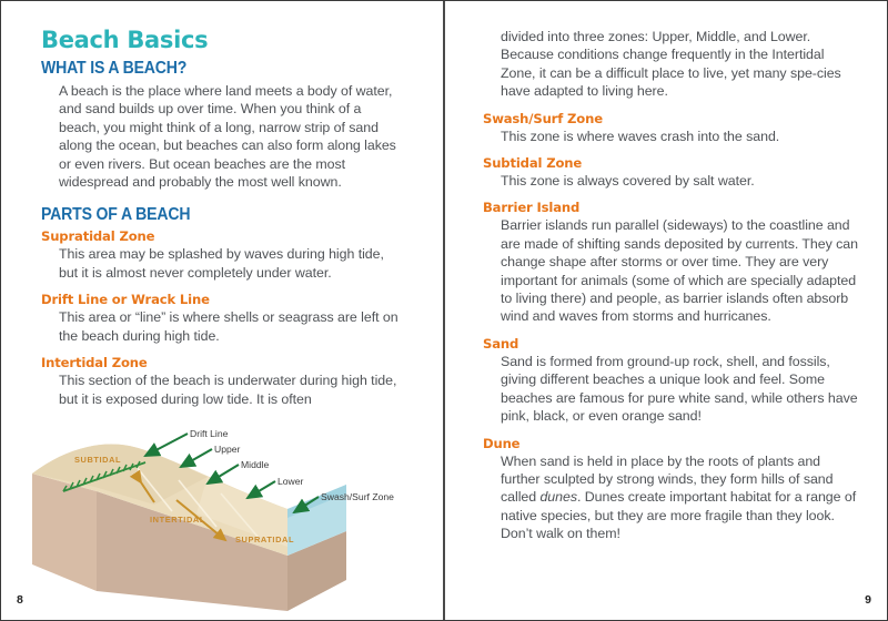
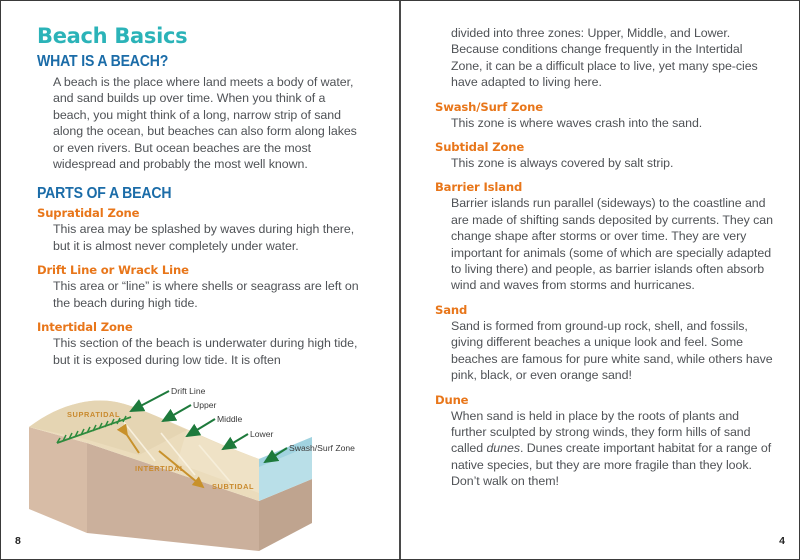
  Beach Basics
  WHAT IS A BEACH?
  A beach is the place where land meets a body of water, and sand builds up over time. When you think of a beach, you might think of a long, narrow strip of sand along the ocean, but beaches can also form along lakes or even rivers. But ocean beaches are the most widespread and probably the most well known.
  PARTS OF A BEACH
  Supratidal Zone
- This area may be splashed by waves during high tide, but it is almost never completely under water.
+ This area may be splashed by waves during high there, but it is almost never completely under water.
  Drift Line or Wrack Line
  This area or “line” is where shells or seagrass are left on the beach during high tide.
  Intertidal Zone
  This section of the beach is underwater during high tide, but it is exposed during low tide. It is often
- SUBTIDAL
+ SUPRATIDAL
  INTERTIDAL
- SUPRATIDAL
+ SUBTIDAL
  Drift Line
  Upper
  Middle
  Lower
  Swash/Surf Zone
  8
  divided into three zones: Upper, Middle, and Lower. Because conditions change frequently in the Intertidal Zone, it can be a difficult place to live, yet many spe-cies have adapted to living here.
  Swash/Surf Zone
  This zone is where waves crash into the sand.
  Subtidal Zone
- This zone is always covered by salt water.
+ This zone is always covered by salt strip.
  Barrier Island
  Barrier islands run parallel (sideways) to the coastline and are made of shifting sands deposited by currents. They can change shape after storms or over time. They are very important for animals (some of which are specially adapted to living there) and people, as barrier islands often absorb wind and waves from storms and hurricanes.
  Sand
  Sand is formed from ground-up rock, shell, and fossils, giving different beaches a unique look and feel. Some beaches are famous for pure white sand, while others have pink, black, or even orange sand!
  Dune
  When sand is held in place by the roots of plants and further sculpted by strong winds, they form hills of sand called dunes. Dunes create important habitat for a range of native species, but they are more fragile than they look. Don’t walk on them!
- 9
+ 4
